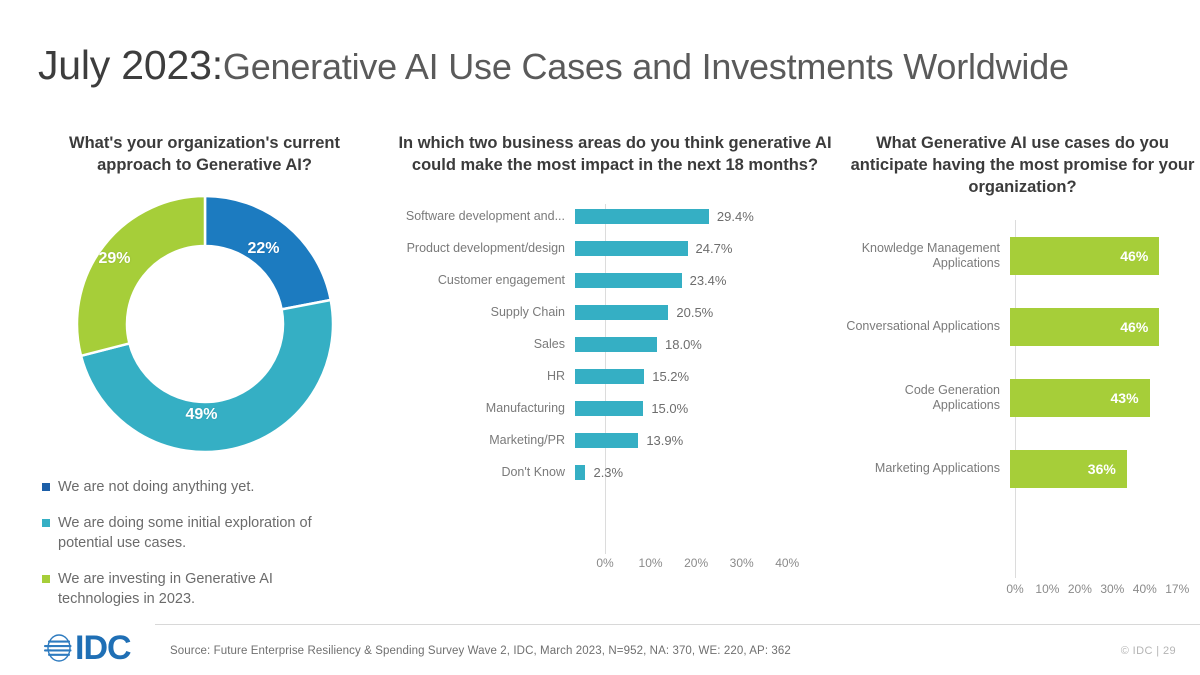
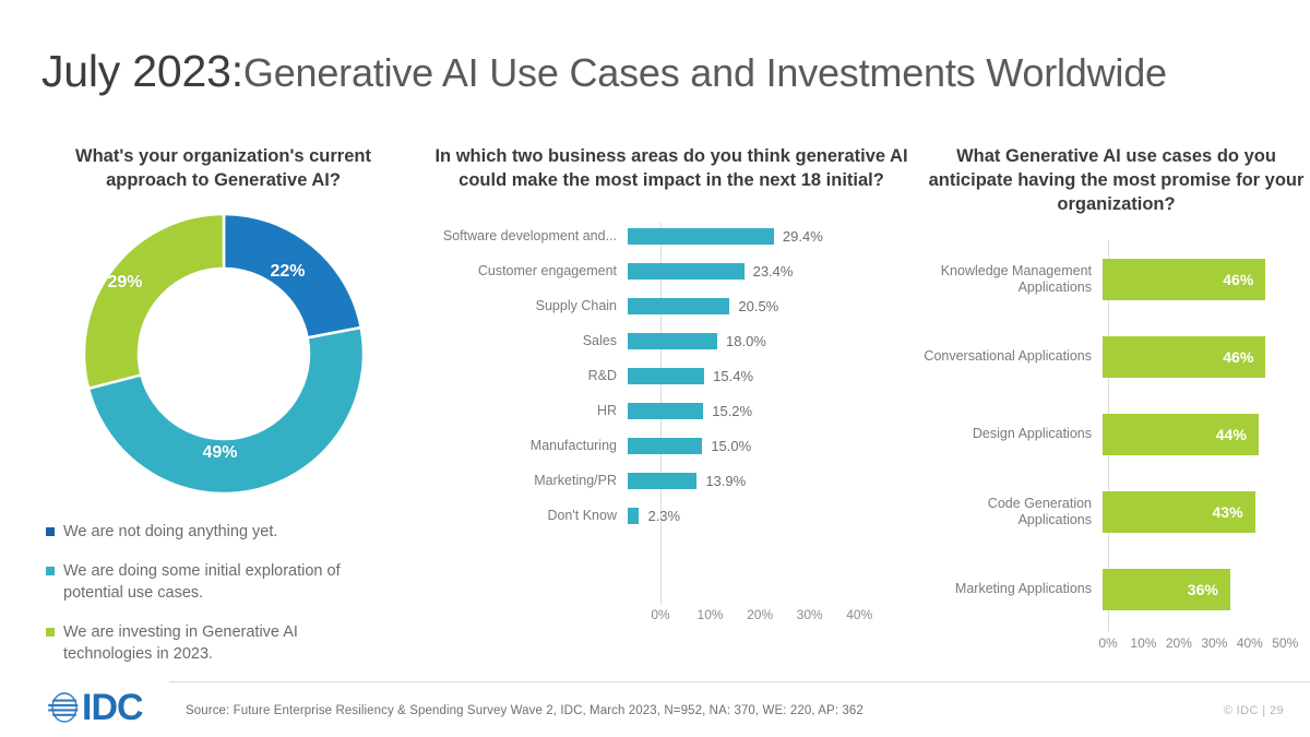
  July 2023:Generative AI Use Cases and Investments Worldwide
  What's your organization's current approach to Generative AI?
  22%
  49%
  29%
  We are not doing anything yet.
  We are doing some initial exploration of potential use cases.
  We are investing in Generative AI technologies in 2023.
- In which two business areas do you think generative AI could make the most impact in the next 18 months?
+ In which two business areas do you think generative AI could make the most impact in the next 18 initial?
  Software development and...
  29.4%
- Product development/design
- 24.7%
  Customer engagement
  23.4%
  Supply Chain
  20.5%
  Sales
  18.0%
+ R&D
+ 15.4%
  HR
  15.2%
  Manufacturing
  15.0%
  Marketing/PR
  13.9%
  Don't Know
  2.3%
  0%
  10%
  20%
  30%
  40%
  What Generative AI use cases do you anticipate having the most promise for your organization?
  Knowledge Management Applications
  46%
  Conversational Applications
  46%
+ Design Applications
+ 44%
  Code Generation Applications
  43%
  Marketing Applications
  36%
  0%
  10%
  20%
  30%
  40%
- 17%
+ 50%
  IDC
  Source: Future Enterprise Resiliency & Spending Survey Wave 2, IDC, March 2023, N=952, NA: 370, WE: 220, AP: 362
  © IDC | 29
